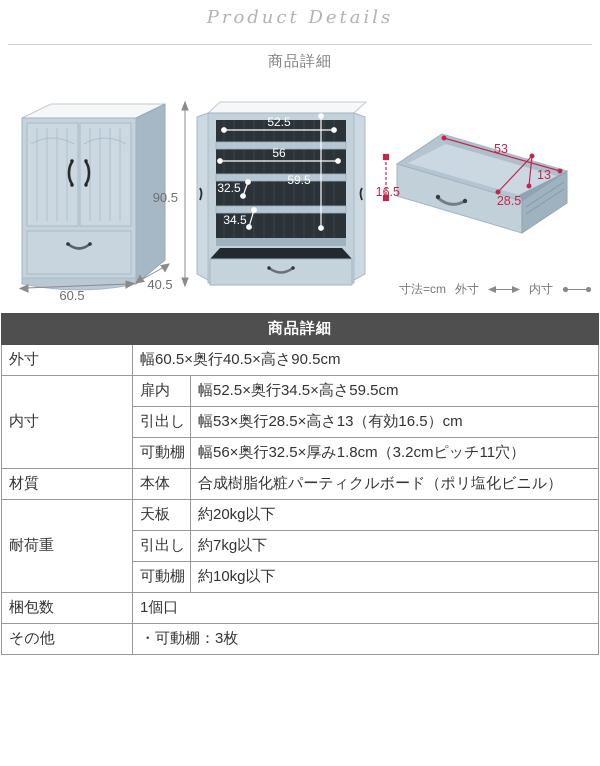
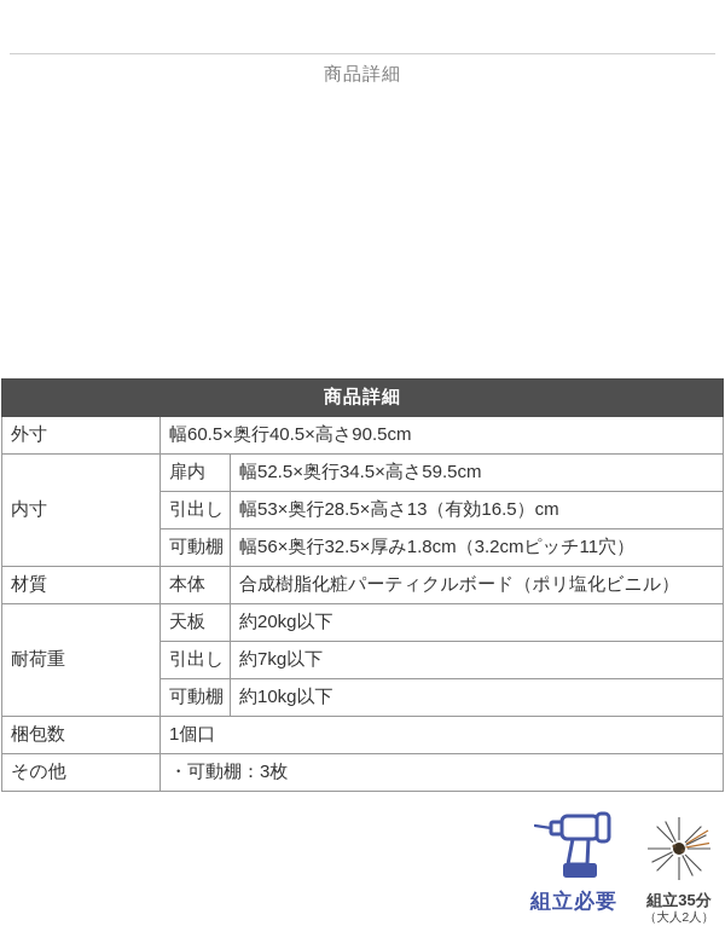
- Product Details
  商品詳細
- 90.5
- 60.5
- 40.5
- 52.5
- 56
- 59.5
- 32.5
- 34.5
- 53
- 28.5
- 13
- 16.5
- 寸法=cm
- 外寸
- 内寸
  商品詳細
  外寸	幅60.5×奥行40.5×高さ90.5cm
  内寸	扉内	幅52.5×奥行34.5×高さ59.5cm
  引出し	幅53×奥行28.5×高さ13（有効16.5）cm
  可動棚	幅56×奥行32.5×厚み1.8cm（3.2cmピッチ11穴）
  材質	本体	合成樹脂化粧パーティクルボード（ポリ塩化ビニル）
  耐荷重	天板	約20kg以下
  引出し	約7kg以下
  可動棚	約10kg以下
  梱包数	1個口
  その他	・可動棚：3枚
+ 組立必要
+ 組立35分
+ （大人2人）
